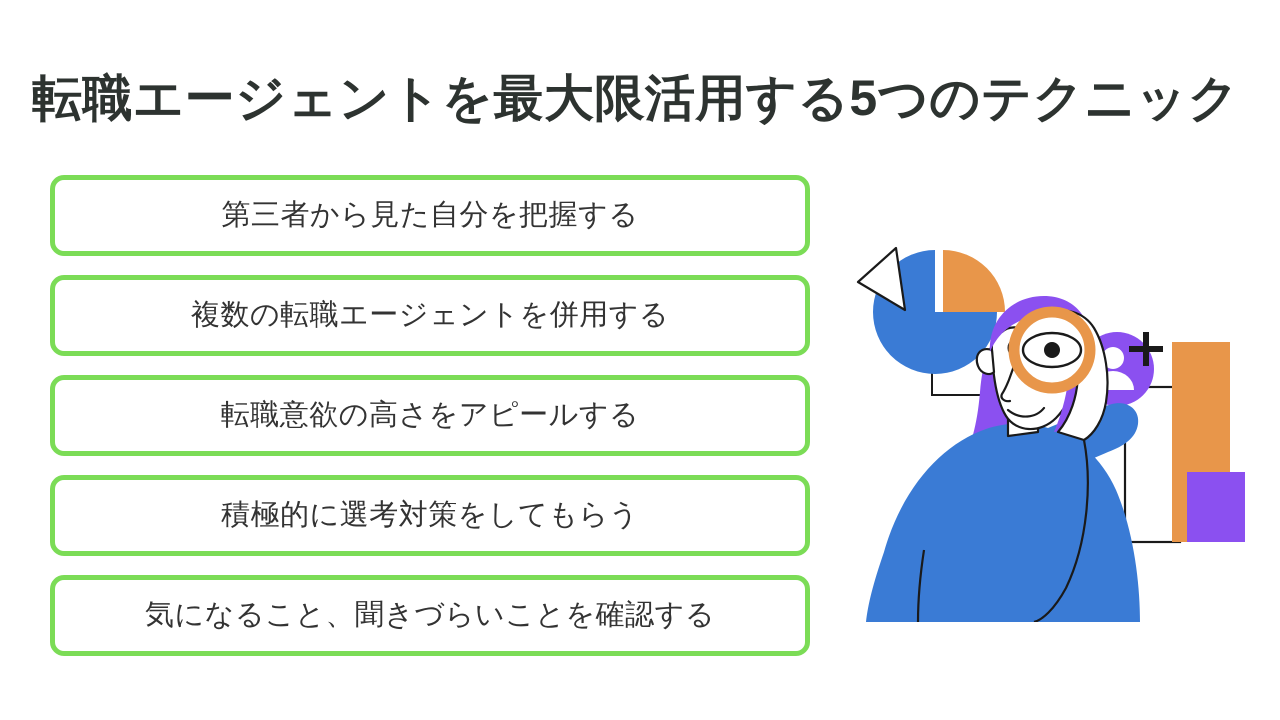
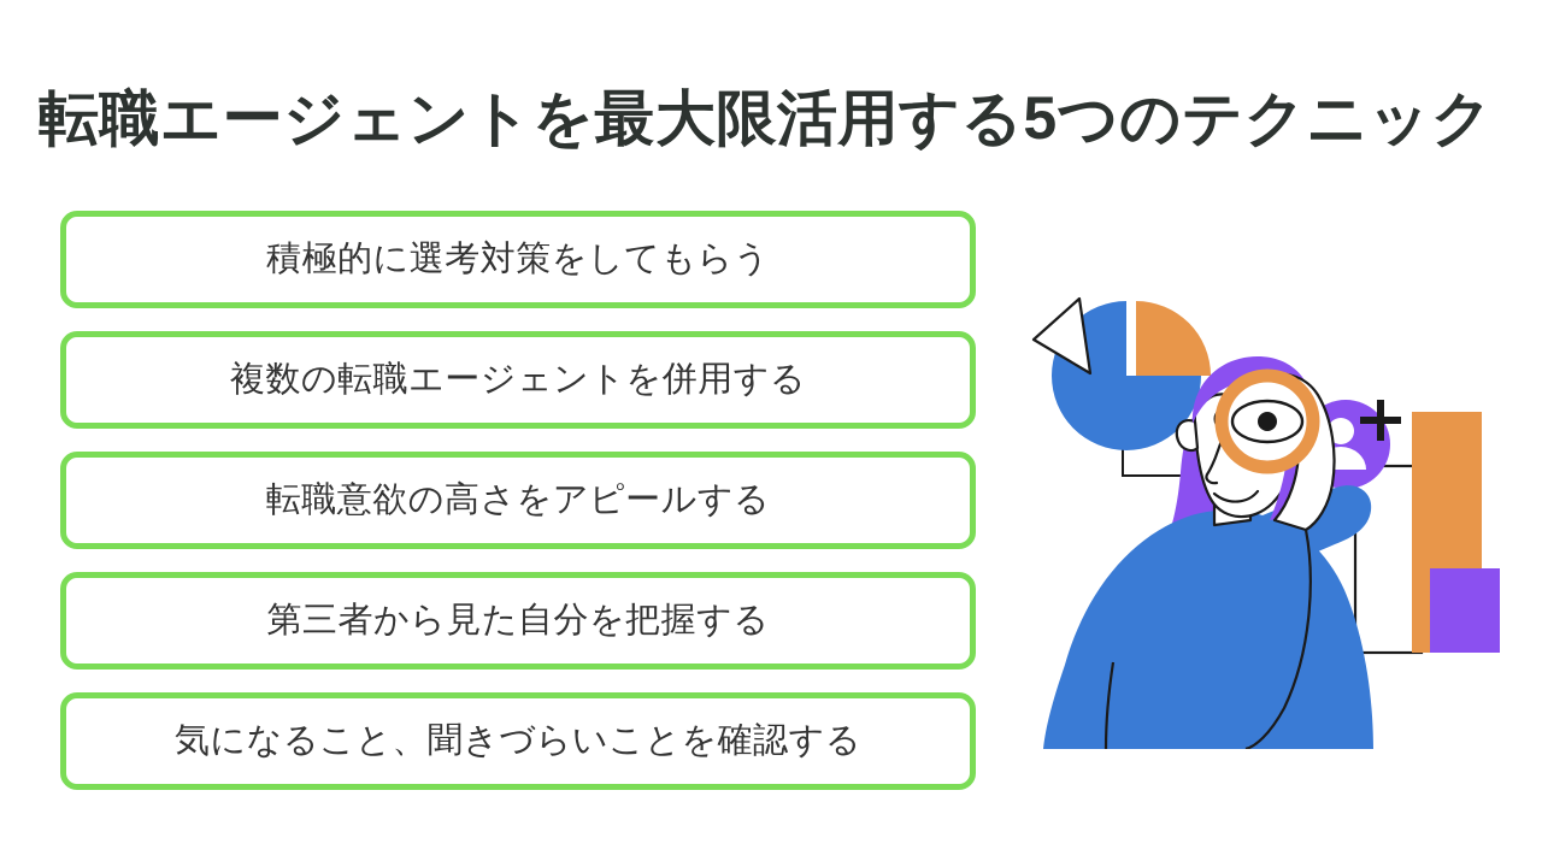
  転職エージェントを最大限活用する5つのテクニック
- 第三者から見た自分を把握する
+ 積極的に選考対策をしてもらう
  複数の転職エージェントを併用する
  転職意欲の高さをアピールする
- 積極的に選考対策をしてもらう
+ 第三者から見た自分を把握する
  気になること、聞きづらいことを確認する
